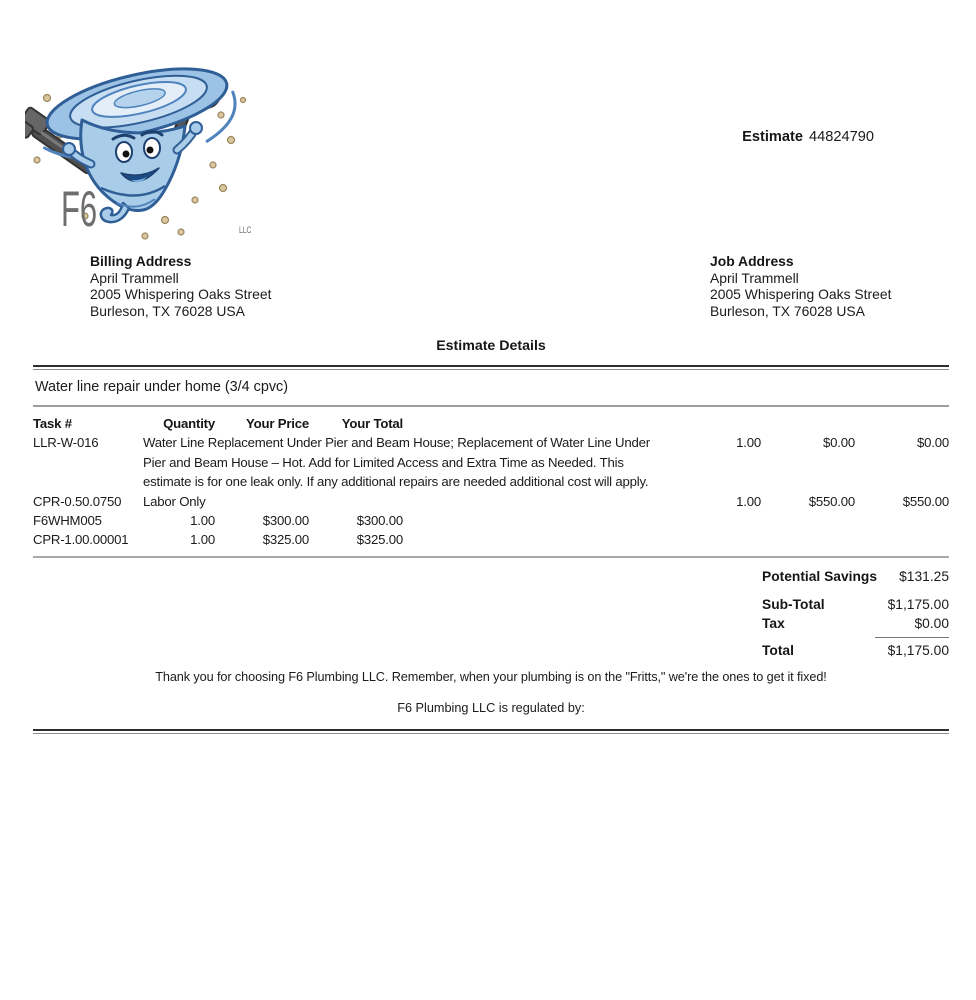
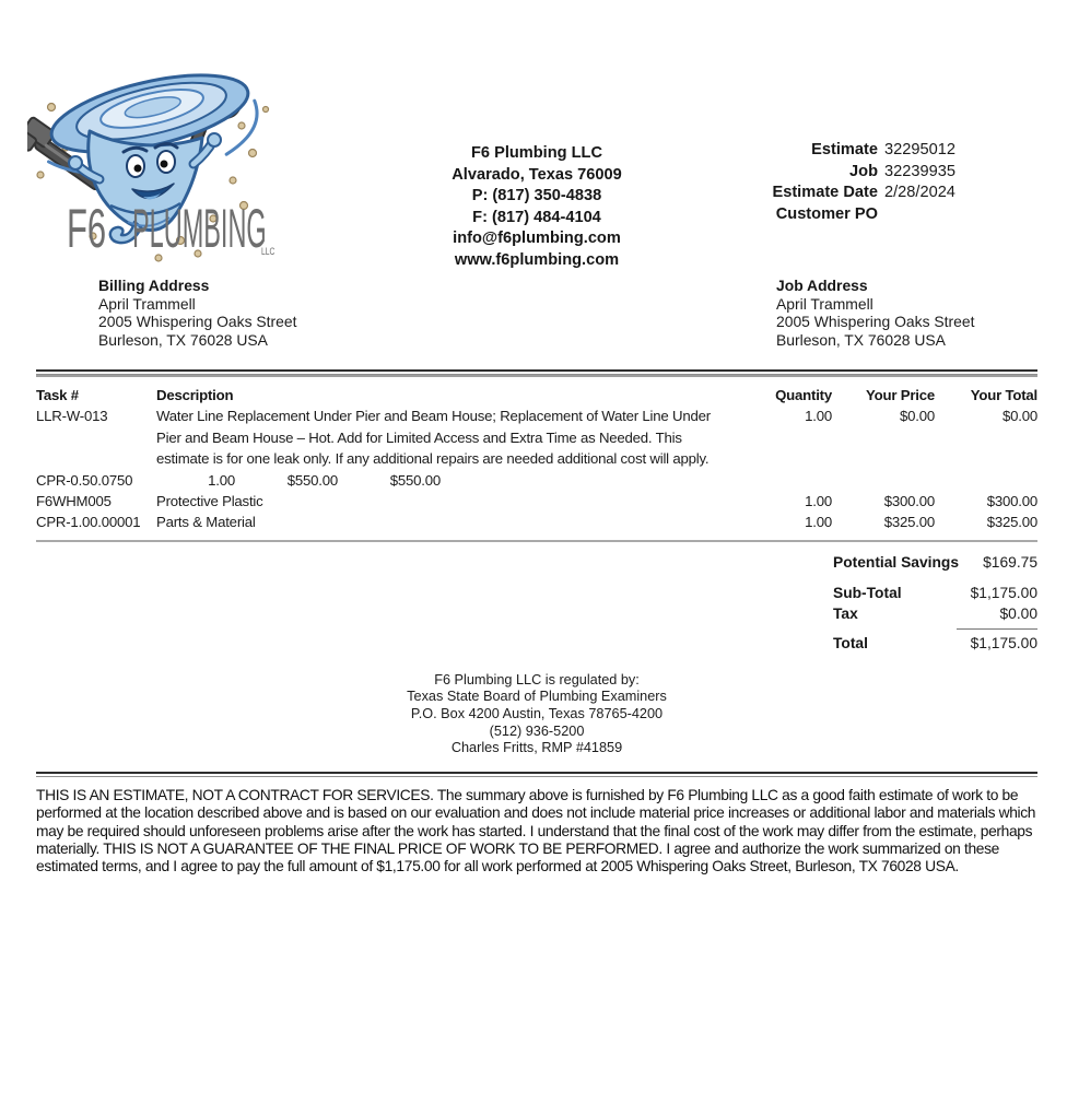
  F6
+ PLUMBING
  LLC
+ F6 Plumbing LLC
+ Alvarado, Texas 76009
+ P: (817) 350-4838
+ F: (817) 484-4104
+ info@f6plumbing.com
+ www.f6plumbing.com
  Estimate
- 44824790
+ 32295012
+ Job
+ 32239935
+ Estimate Date
+ 2/28/2024
+ Customer PO
  Billing Address
  April Trammell
  2005 Whispering Oaks Street
  Burleson, TX 76028 USA
  Job Address
  April Trammell
  2005 Whispering Oaks Street
  Burleson, TX 76028 USA
- Estimate Details
- Water line repair under home (3/4 cpvc)
  Task #
+ Description
  Quantity
  Your Price
  Your Total
- LLR-W-016
+ LLR-W-013
  Water Line Replacement Under Pier and Beam House; Replacement of Water Line Under Pier and Beam House – Hot. Add for Limited Access and Extra Time as Needed. This estimate is for one leak only. If any additional repairs are needed additional cost will apply.
  1.00
  $0.00
  $0.00
  CPR-0.50.0750
- Labor Only
  1.00
  $550.00
  $550.00
  F6WHM005
+ Protective Plastic
  1.00
  $300.00
  $300.00
  CPR-1.00.00001
+ Parts & Material
  1.00
  $325.00
  $325.00
  Potential Savings
- $131.25
+ $169.75
  Sub-Total
  $1,175.00
  Tax
  $0.00
  Total
  $1,175.00
- Thank you for choosing F6 Plumbing LLC. Remember, when your plumbing is on the "Fritts," we're the ones to get it fixed!
  F6 Plumbing LLC is regulated by:
+ Texas State Board of Plumbing Examiners
+ P.O. Box 4200 Austin, Texas 78765-4200
+ (512) 936-5200
+ Charles Fritts, RMP #41859
+ THIS IS AN ESTIMATE, NOT A CONTRACT FOR SERVICES. The summary above is furnished by F6 Plumbing LLC as a good faith estimate of work to be performed at the location described above and is based on our evaluation and does not include material price increases or additional labor and materials which may be required should unforeseen problems arise after the work has started. I understand that the final cost of the work may differ from the estimate, perhaps materially. THIS IS NOT A GUARANTEE OF THE FINAL PRICE OF WORK TO BE PERFORMED. I agree and authorize the work summarized on these estimated terms, and I agree to pay the full amount of $1,175.00 for all work performed at 2005 Whispering Oaks Street, Burleson, TX 76028 USA.
